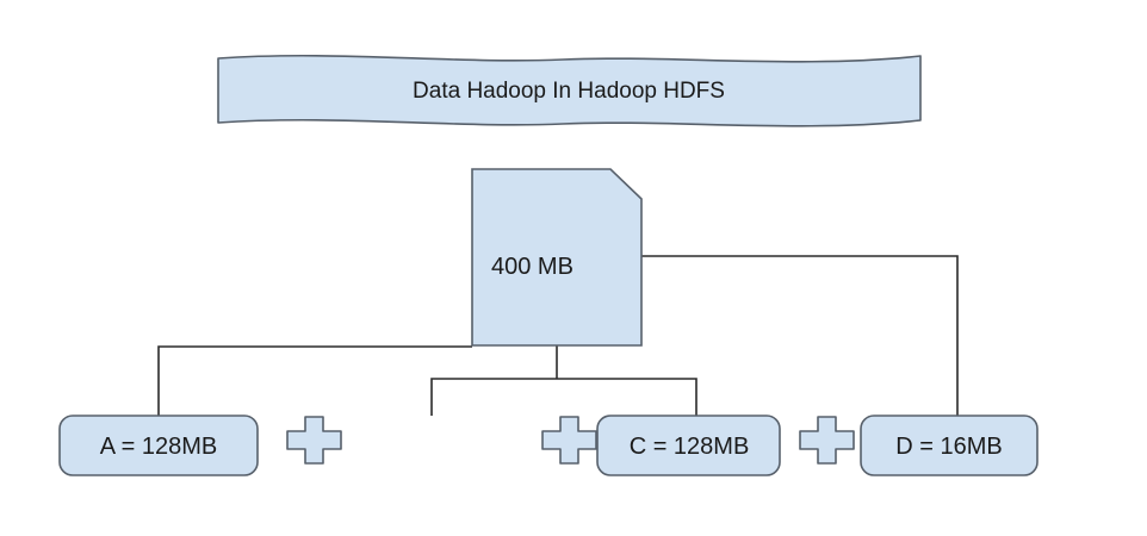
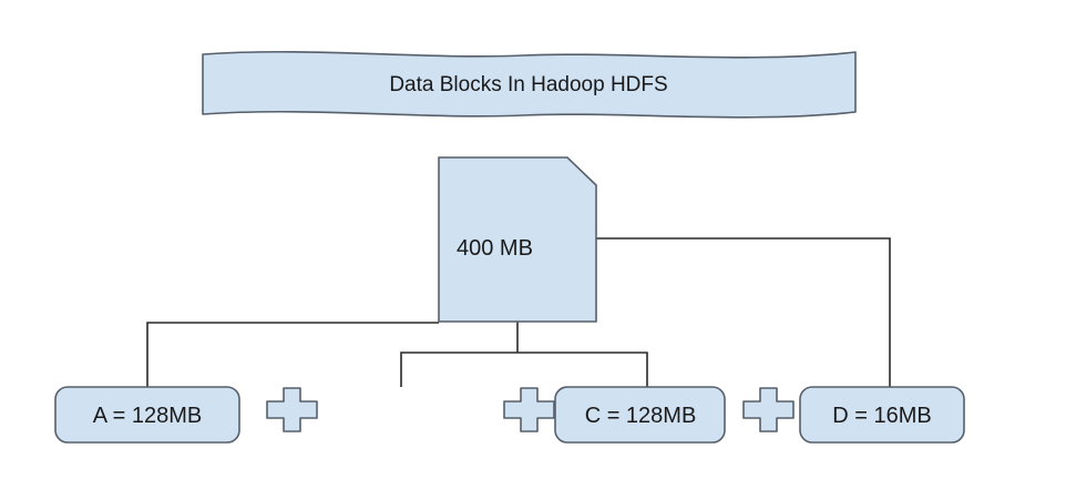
- Data Hadoop In Hadoop HDFS
+ Data Blocks In Hadoop HDFS
  400 MB
  A = 128MB
  C = 128MB
  D = 16MB
